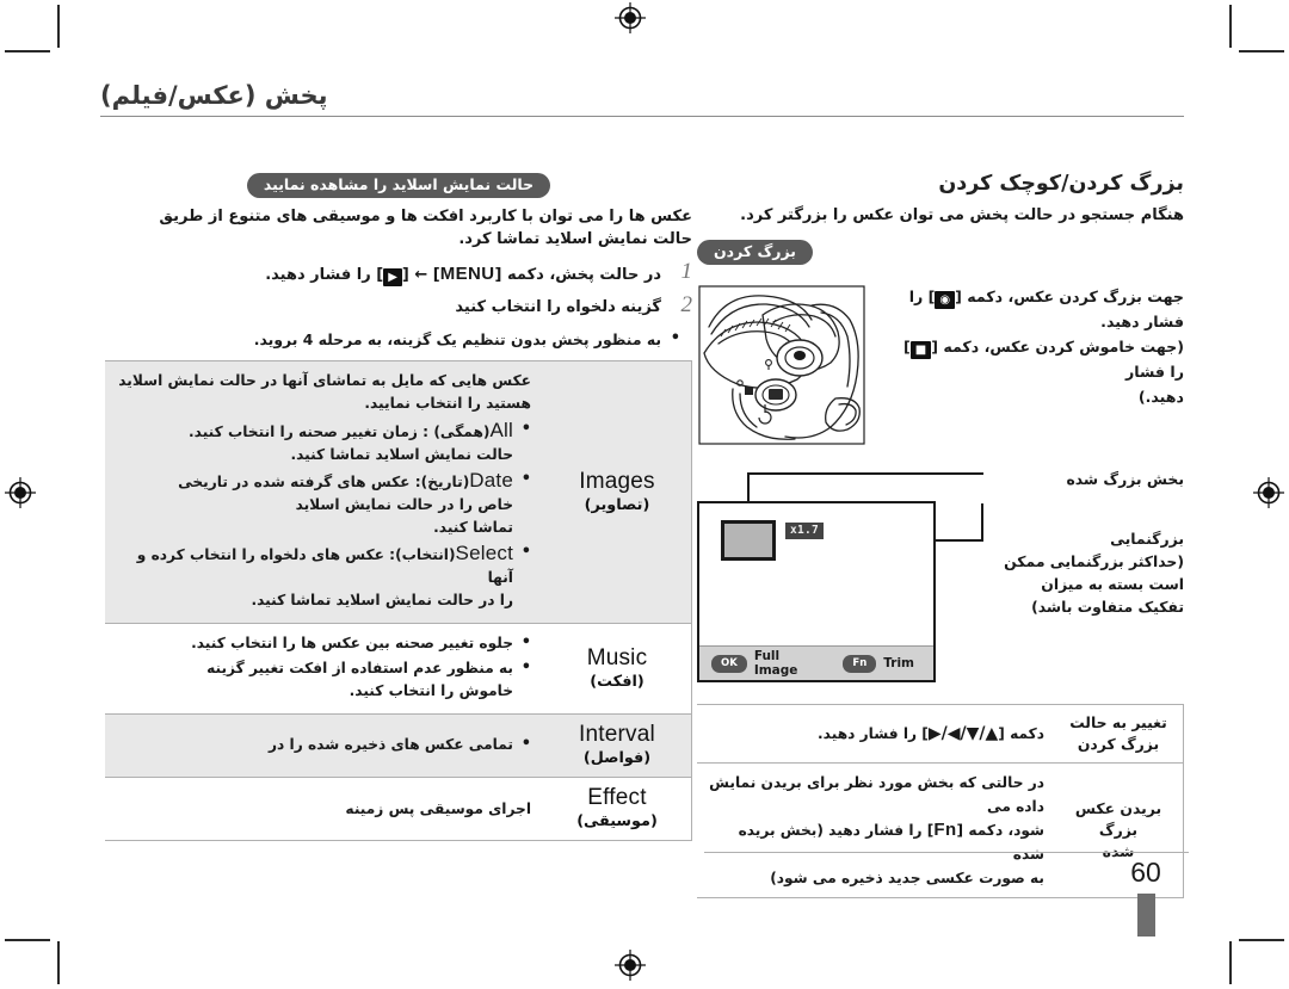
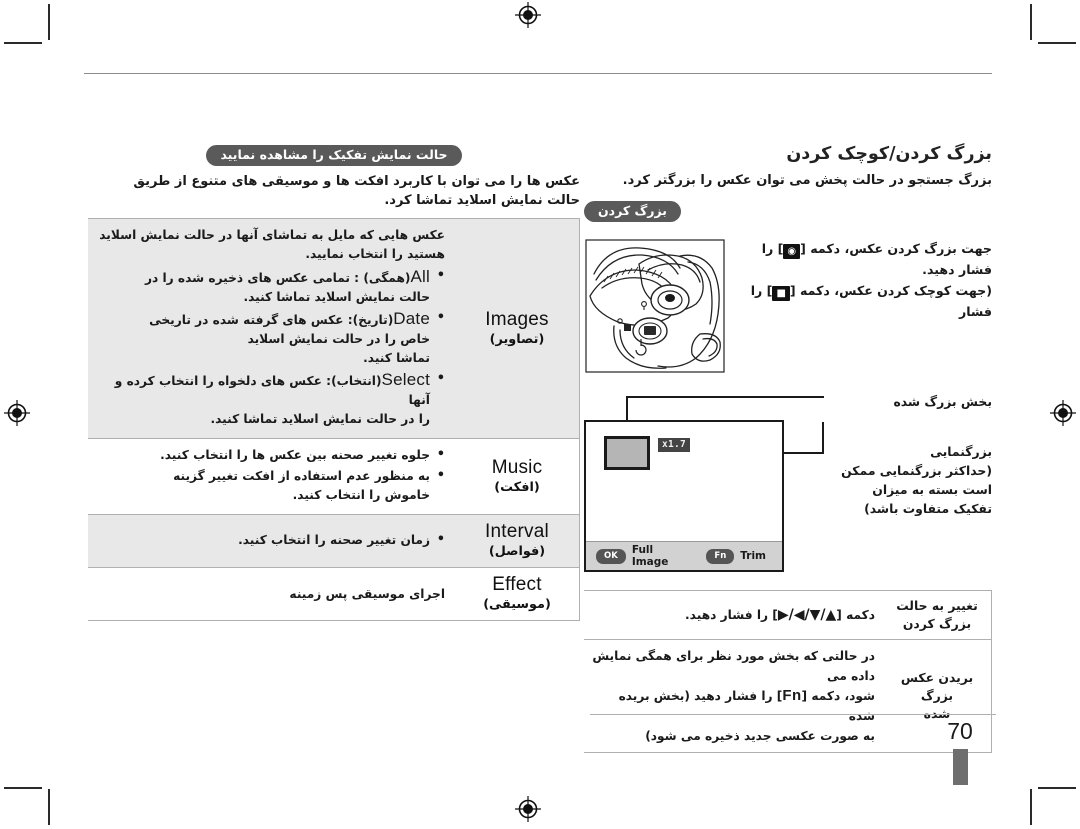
- پخش (عکس/فیلم)
  بزرگ کردن/کوچک کردن
- هنگام جستجو در حالت پخش می توان عکس را بزرگتر کرد.
+ بزرگ جستجو در حالت پخش می توان عکس را بزرگتر کرد.
  بزرگ کردن
  جهت بزرگ کردن عکس، دکمه [◉] را فشار دهید.
- (جهت خاموش کردن عکس، دکمه [■] را فشار
+ (جهت کوچک کردن عکس، دکمه [■] را فشار
- دهید.)
  x1.7
  OK
  Full Image
  Fn
  Trim
  بخش بزرگ شده
  بزرگنمایی
  (حداکثر بزرگنمایی ممکن
  است بسته به میزان
  تفکیک متفاوت باشد)
  تغییر به حالت بزرگ کردن	دکمه [▲/▼/◀/▶] را فشار دهید.
- بریدن عکس بزرگ	در حالتی که بخش مورد نظر برای بریدن نمایش داده می شود، دکمه [Fn] را فشار دهید (بخش بریده شده به صورت عکسی جدید ذخیره می شود)
+ بریدن عکس بزرگ	در حالتی که بخش مورد نظر برای همگی نمایش داده می شود، دکمه [Fn] را فشار دهید (بخش بریده شده به صورت عکسی جدید ذخیره می شود)
- حالت نمایش اسلاید را مشاهده نمایید
+ حالت نمایش تفکیک را مشاهده نمایید
  عکس ها را می توان با کاربرد افکت ها و موسیقی های متنوع از طریق
  حالت نمایش اسلاید تماشا کرد.
- 1
- در حالت پخش، دکمه [MENU] ← [▶] را فشار دهید.
- 2
- گزینه دلخواه را انتخاب کنید
- به منظور پخش بدون تنظیم یک گزینه، به مرحله 4 بروید.
- Images (تصاویر)	عکس هایی که مایل به تماشای آنها در حالت نمایش اسلاید هستید را انتخاب نمایید. All(همگی) : زمان تغییر صحنه را انتخاب کنید. حالت نمایش اسلاید تماشا کنید. Date(تاریخ): عکس های گرفته شده در تاریخی خاص را در حالت نمایش اسلاید تماشا کنید. Select(انتخاب): عکس های دلخواه را انتخاب کرده و آنها را در حالت نمایش اسلاید تماشا کنید.
+ Images (تصاویر)	عکس هایی که مایل به تماشای آنها در حالت نمایش اسلاید هستید را انتخاب نمایید. All(همگی) : تمامی عکس های ذخیره شده را در حالت نمایش اسلاید تماشا کنید. Date(تاریخ): عکس های گرفته شده در تاریخی خاص را در حالت نمایش اسلاید تماشا کنید. Select(انتخاب): عکس های دلخواه را انتخاب کرده و آنها را در حالت نمایش اسلاید تماشا کنید.
  Music (افکت)	جلوه تغییر صحنه بین عکس ها را انتخاب کنید. به منظور عدم استفاده از افکت تغییر گزینه خاموش را انتخاب کنید.
- Interval (فواصل)	تمامی عکس های ذخیره شده را در
+ Interval (فواصل)	زمان تغییر صحنه را انتخاب کنید.
  Effect (موسیقی)	اجرای موسیقی پس زمینه
- 60
+ 70
